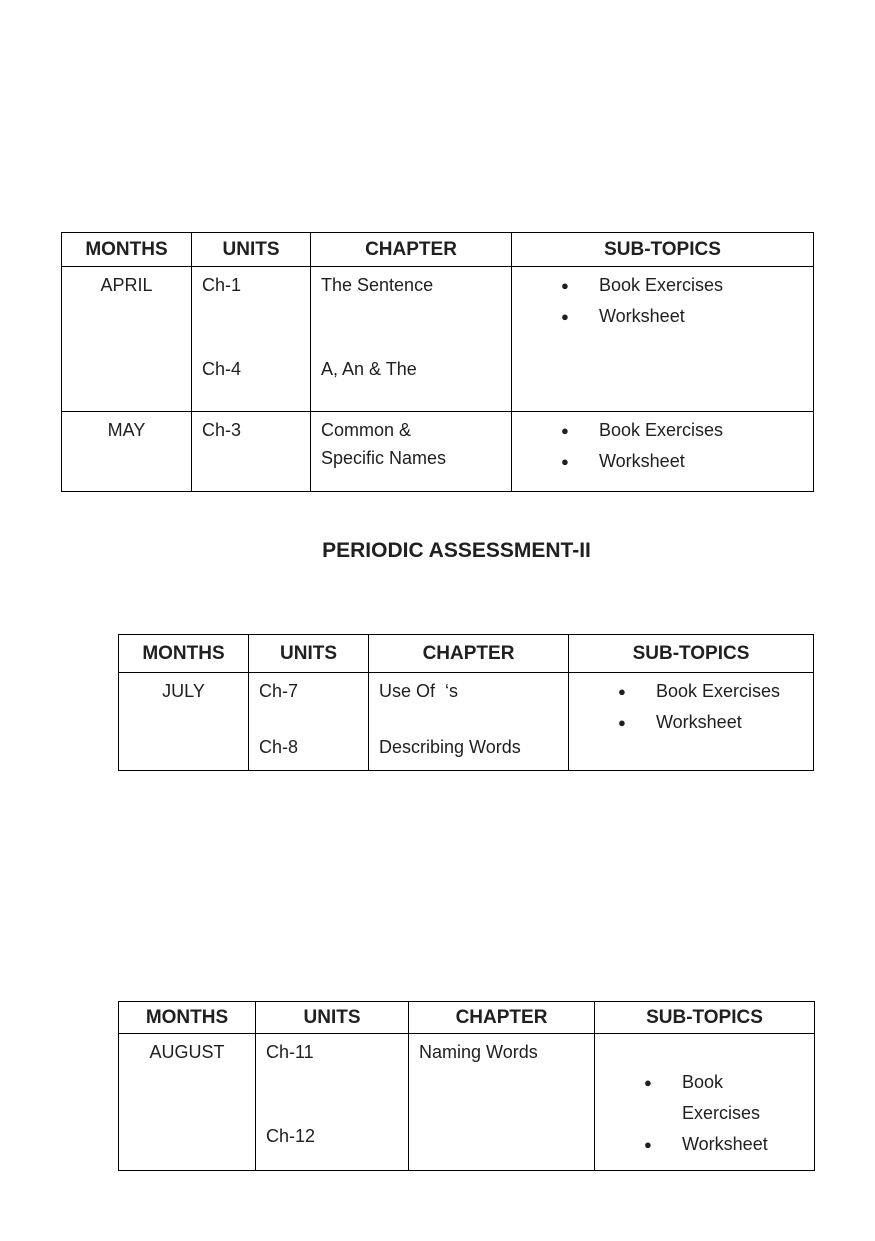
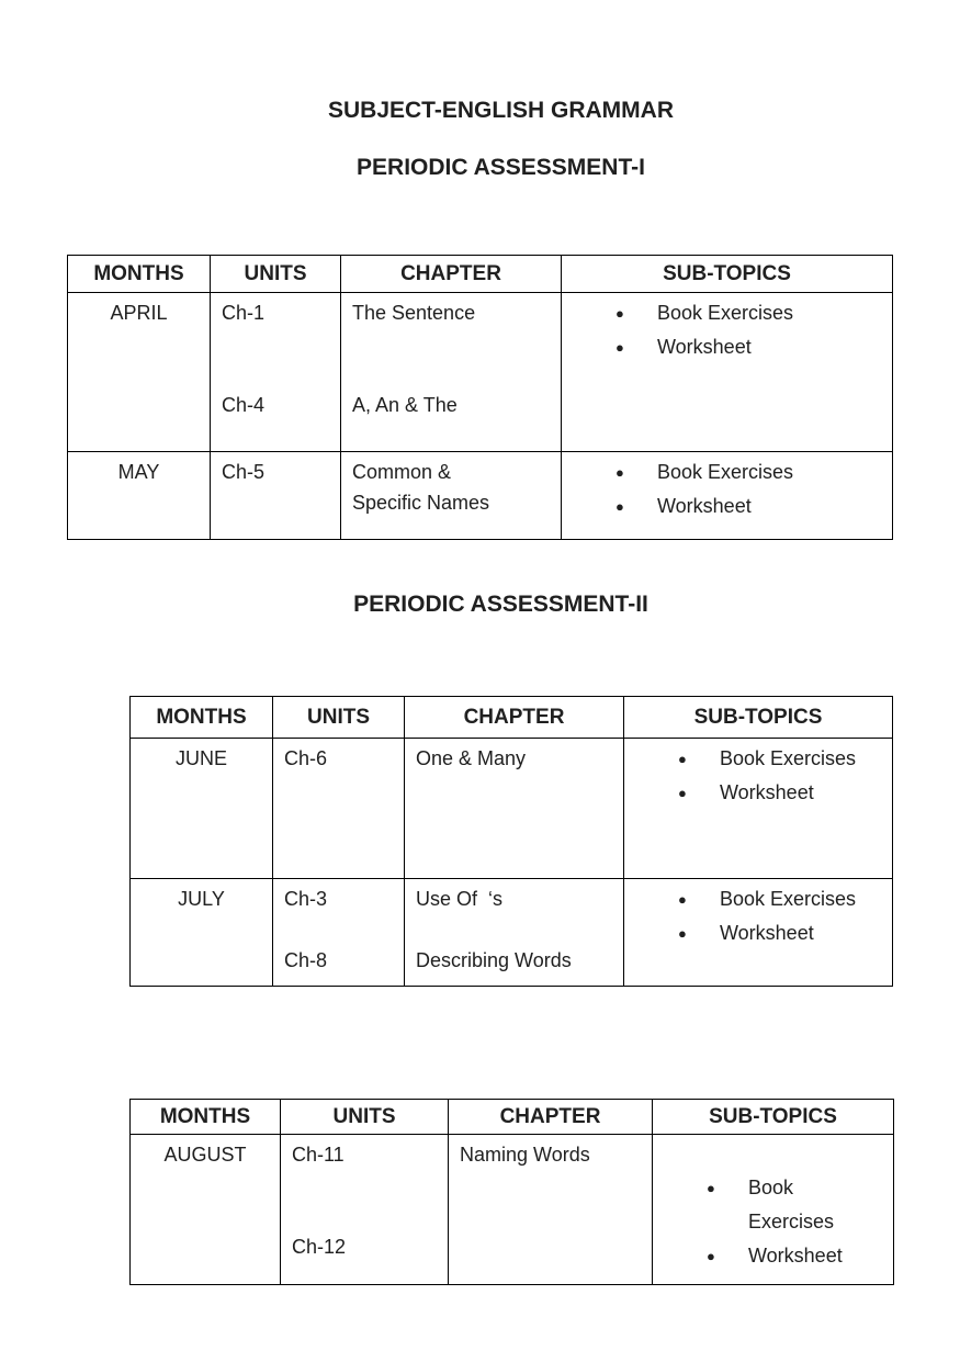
+ SUBJECT-ENGLISH GRAMMAR
+ PERIODIC ASSESSMENT-I
  MONTHS	UNITS	CHAPTER	SUB-TOPICS
  APRIL	Ch-1 Ch-4	The Sentence A, An & The	● Book Exercises ● Worksheet
- MAY	Ch-3	Common & Specific Names	● Book Exercises ● Worksheet
+ MAY	Ch-5	Common & Specific Names	● Book Exercises ● Worksheet
  PERIODIC ASSESSMENT-II
  MONTHS	UNITS	CHAPTER	SUB-TOPICS
+ JUNE	Ch-6	One & Many	● Book Exercises ● Worksheet
- JULY	Ch-7 Ch-8	Use Of ‘s Describing Words	● Book Exercises ● Worksheet
+ JULY	Ch-3 Ch-8	Use Of ‘s Describing Words	● Book Exercises ● Worksheet
  MONTHS	UNITS	CHAPTER	SUB-TOPICS
  AUGUST	Ch-11 Ch-12	Naming Words	● Book Exercises ● Worksheet
